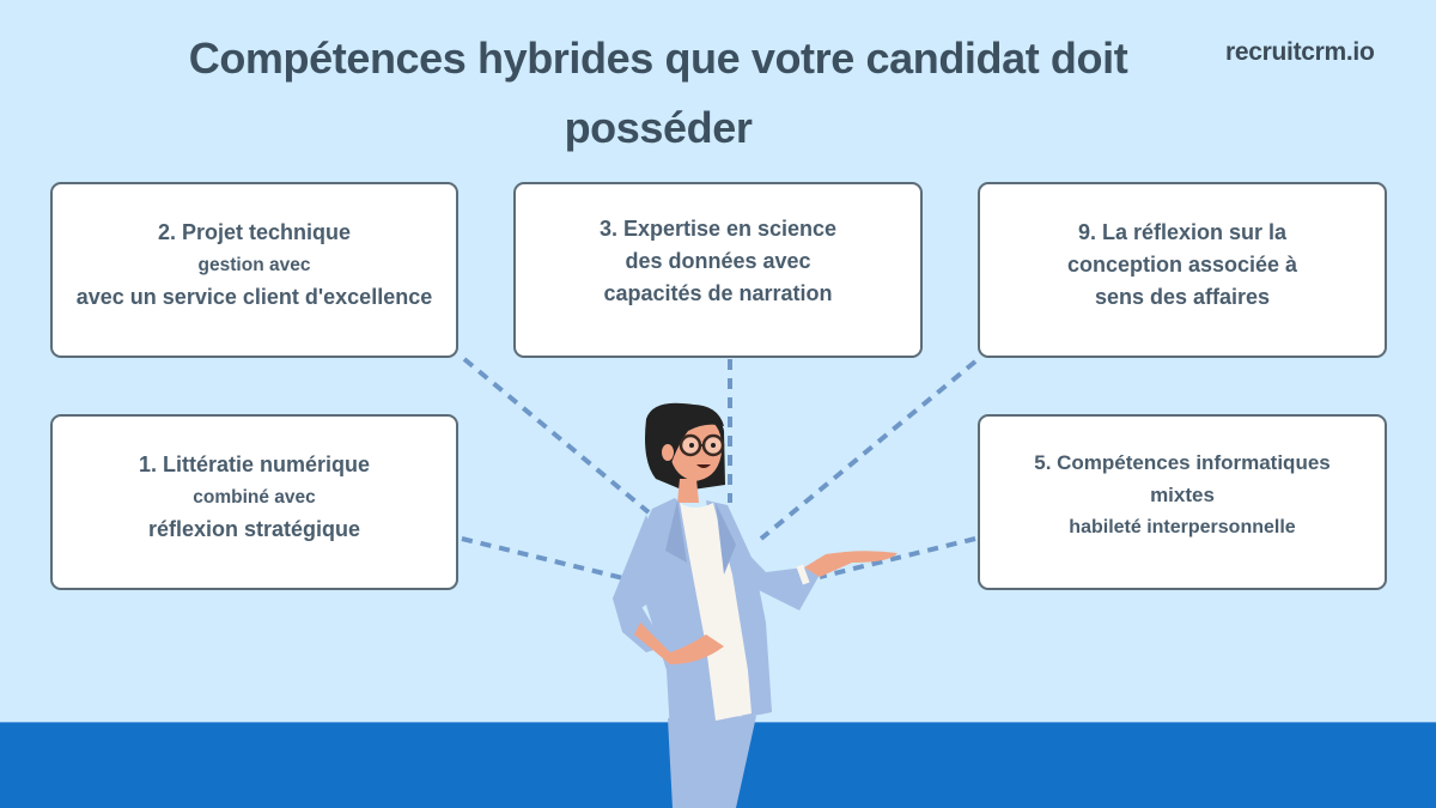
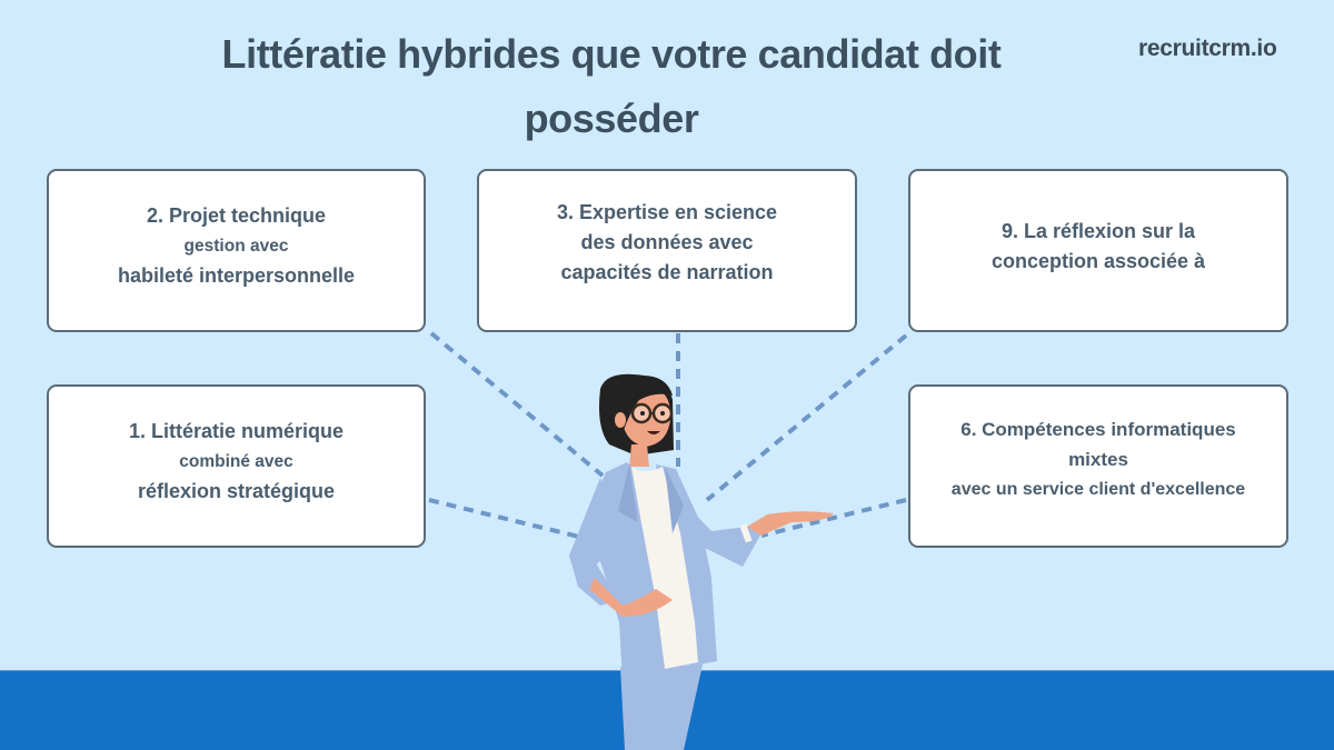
- Compétences hybrides que votre candidat doit
+ Littératie hybrides que votre candidat doit
  posséder
  recruitcrm.io
  2. Projet technique
  gestion avec
- avec un service client d'excellence
+ habileté interpersonnelle
  3. Expertise en science
  des données avec
  capacités de narration
  9. La réflexion sur la
  conception associée à
- sens des affaires
  1. Littératie numérique
  combiné avec
  réflexion stratégique
- 5. Compétences informatiques
+ 6. Compétences informatiques
  mixtes
- habileté interpersonnelle
+ avec un service client d'excellence
